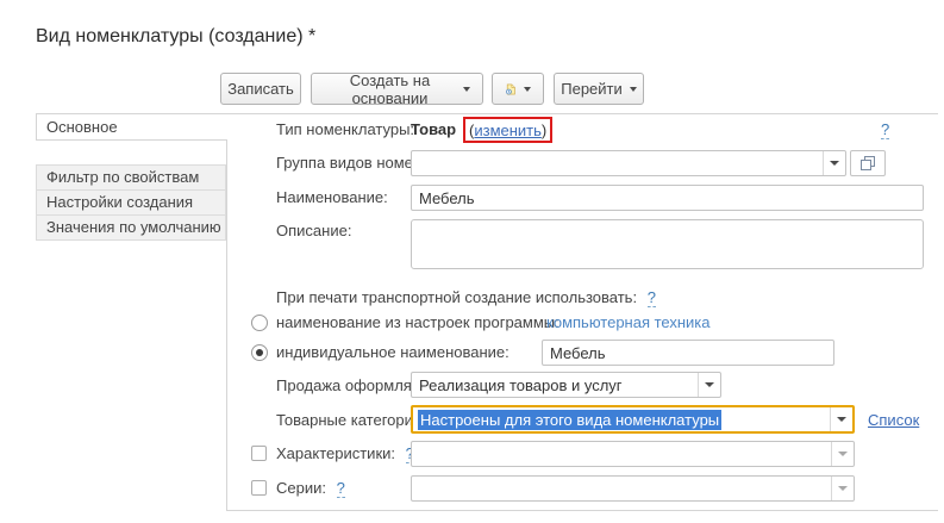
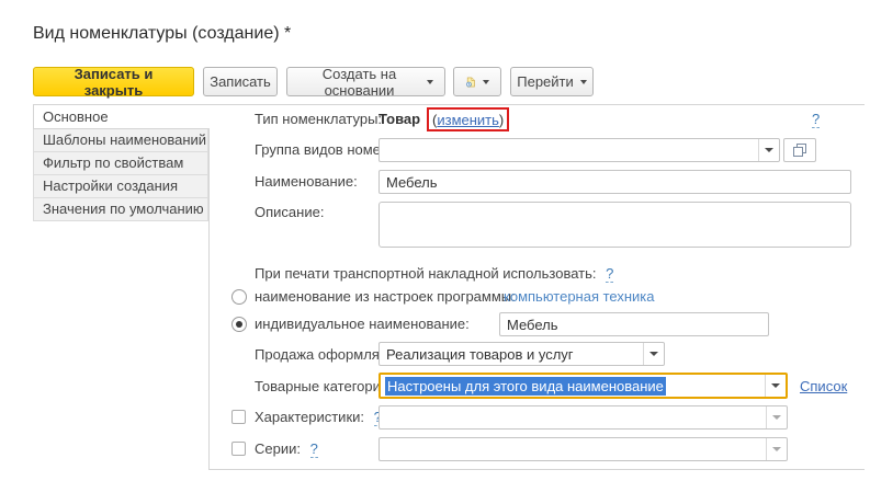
  Вид номенклатуры (создание) *
+ Записать и закрыть
  Записать
  Создать на основании
  Перейти
  Основное
+ Шаблоны наименований
  Фильтр по свойствам
  Настройки создания
  Значения по умолчанию
  Тип номенклатуры:
  Товар
  (
  изменить
  )
  ?
  Наименование:
  Мебель
  Описание:
- При печати транспортной создание использовать: ?
+ При печати транспортной накладной использовать: ?
  наименование из настроек программы:
  компьютерная техника
  индивидуальное наименование:
  Мебель
  Продажа оформля
  Реализация товаров и услуг
  Товарные категори
- Настроены для этого вида номенклатуры
+ Настроены для этого вида наименование
  Список
  Характеристики:
  Серии: ?
